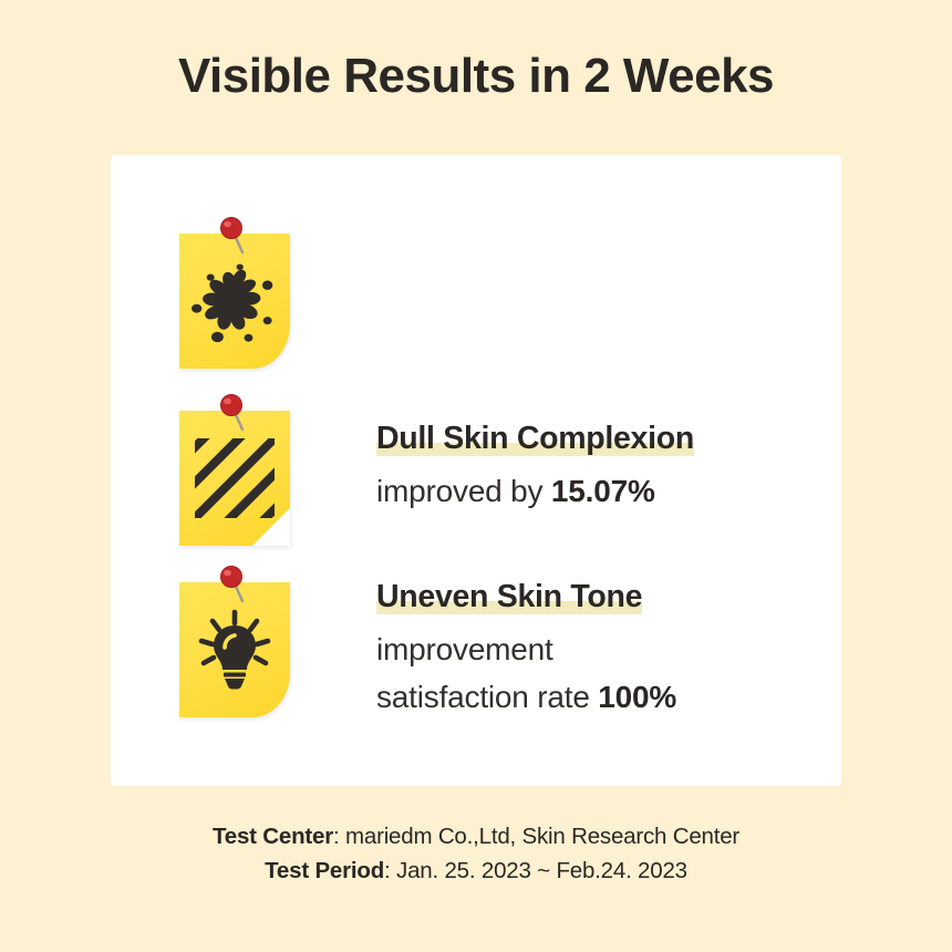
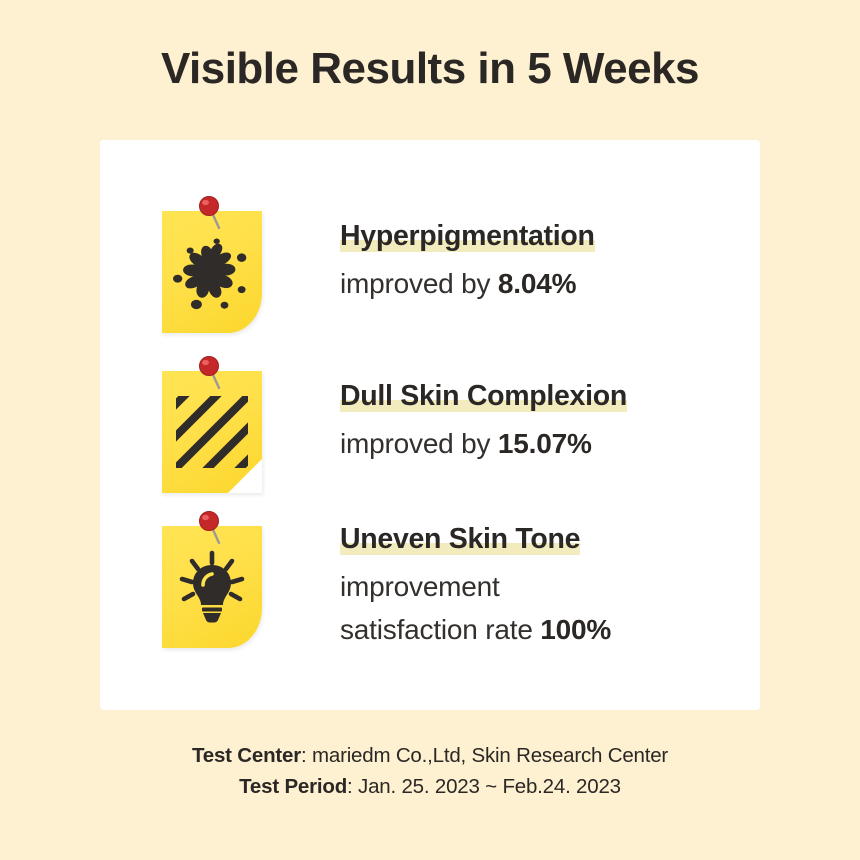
- Visible Results in 2 Weeks
+ Visible Results in 5 Weeks
+ Hyperpigmentation
+ improved by 8.04%
  Dull Skin Complexion
  improved by 15.07%
  Uneven Skin Tone
  improvement
  satisfaction rate 100%
  Test Center: mariedm Co.,Ltd, Skin Research Center
  Test Period: Jan. 25. 2023 ~ Feb.24. 2023
